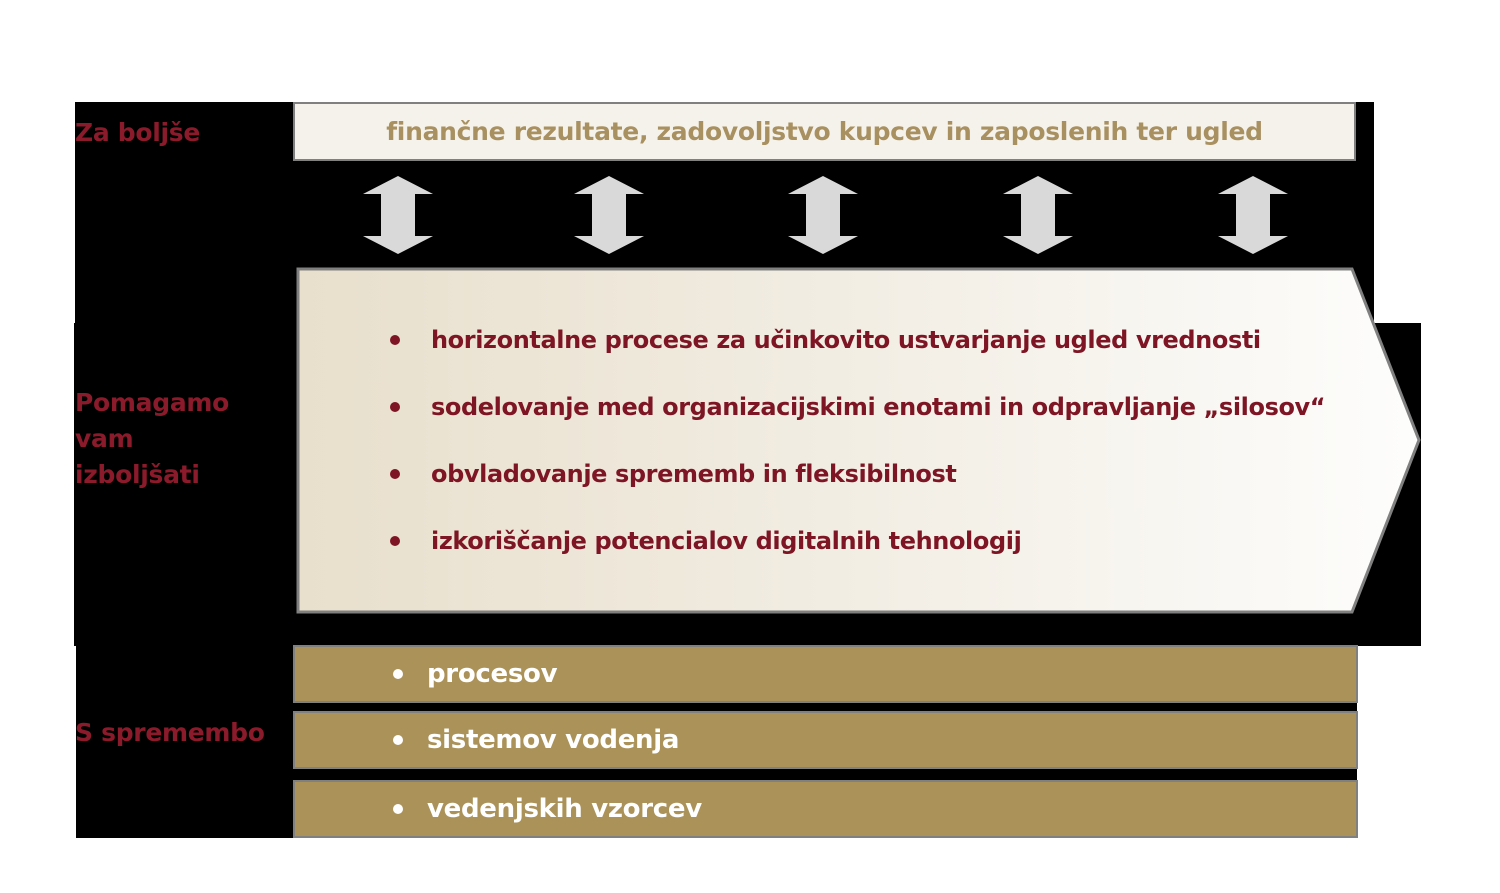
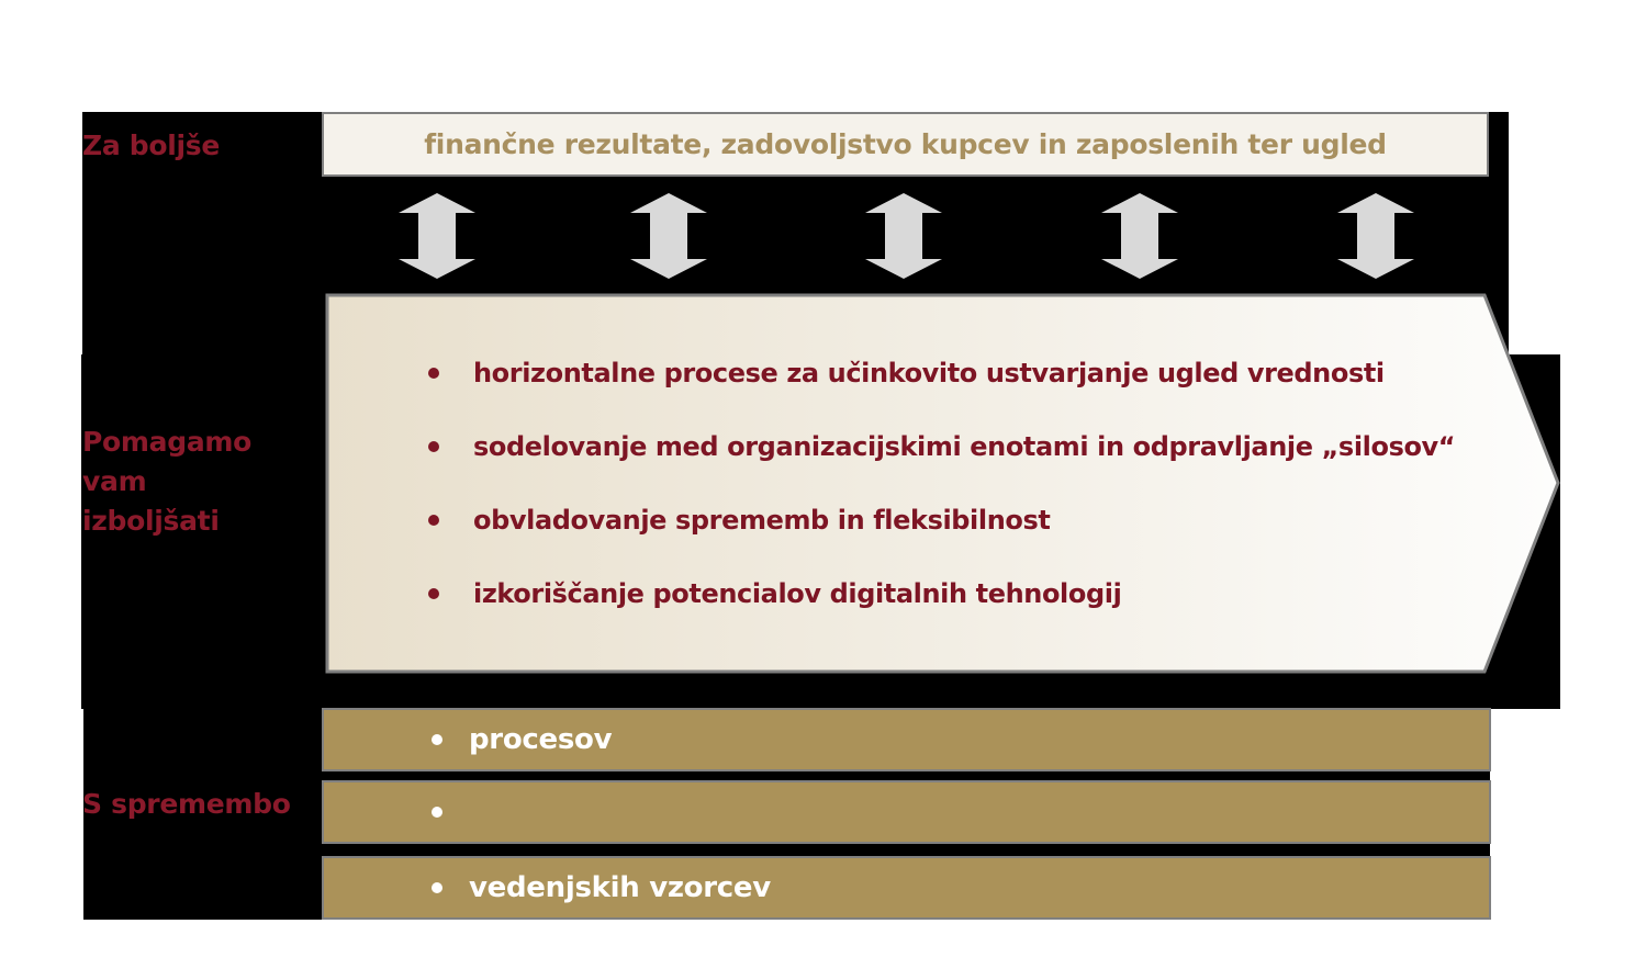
  Za boljše
  finančne rezultate, zadovoljstvo kupcev in zaposlenih ter ugled
  Pomagamo
  vam
  izboljšati
  horizontalne procese za učinkovito ustvarjanje ugled vrednosti
  sodelovanje med organizacijskimi enotami in odpravljanje „silosov“
  obvladovanje sprememb in fleksibilnost
  izkoriščanje potencialov digitalnih tehnologij
  S spremembo
  procesov
- sistemov vodenja
  vedenjskih vzorcev
